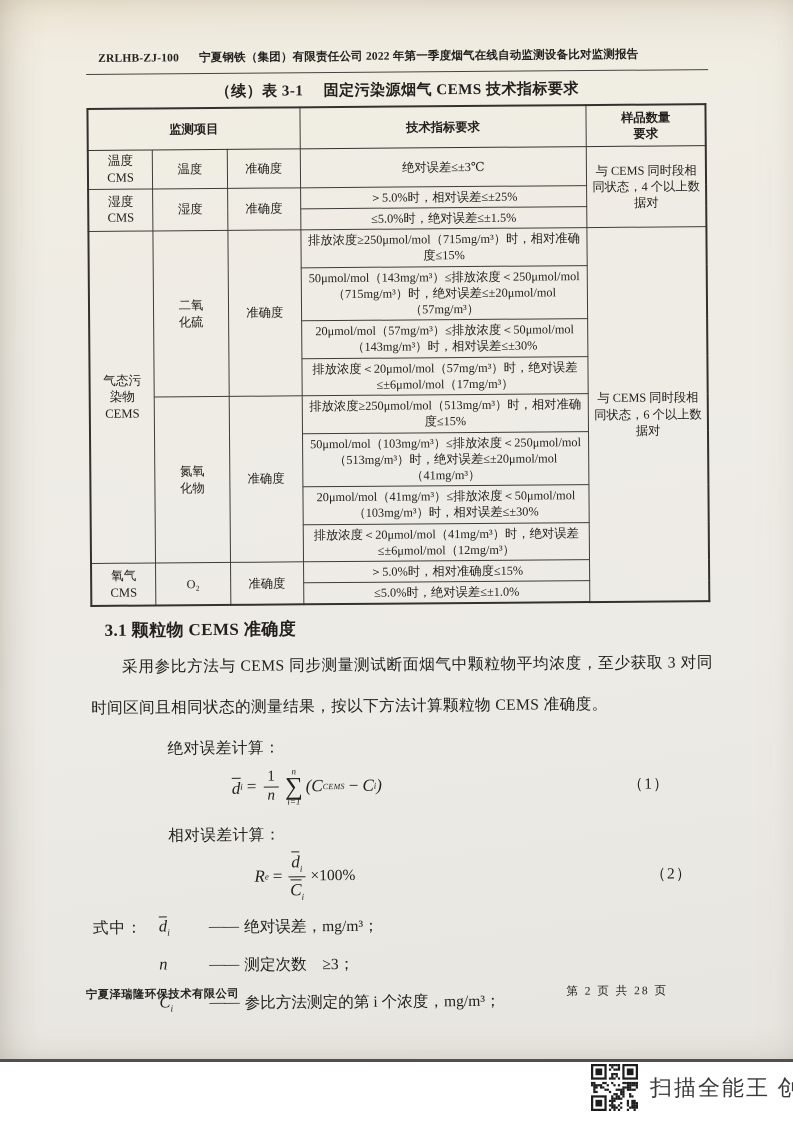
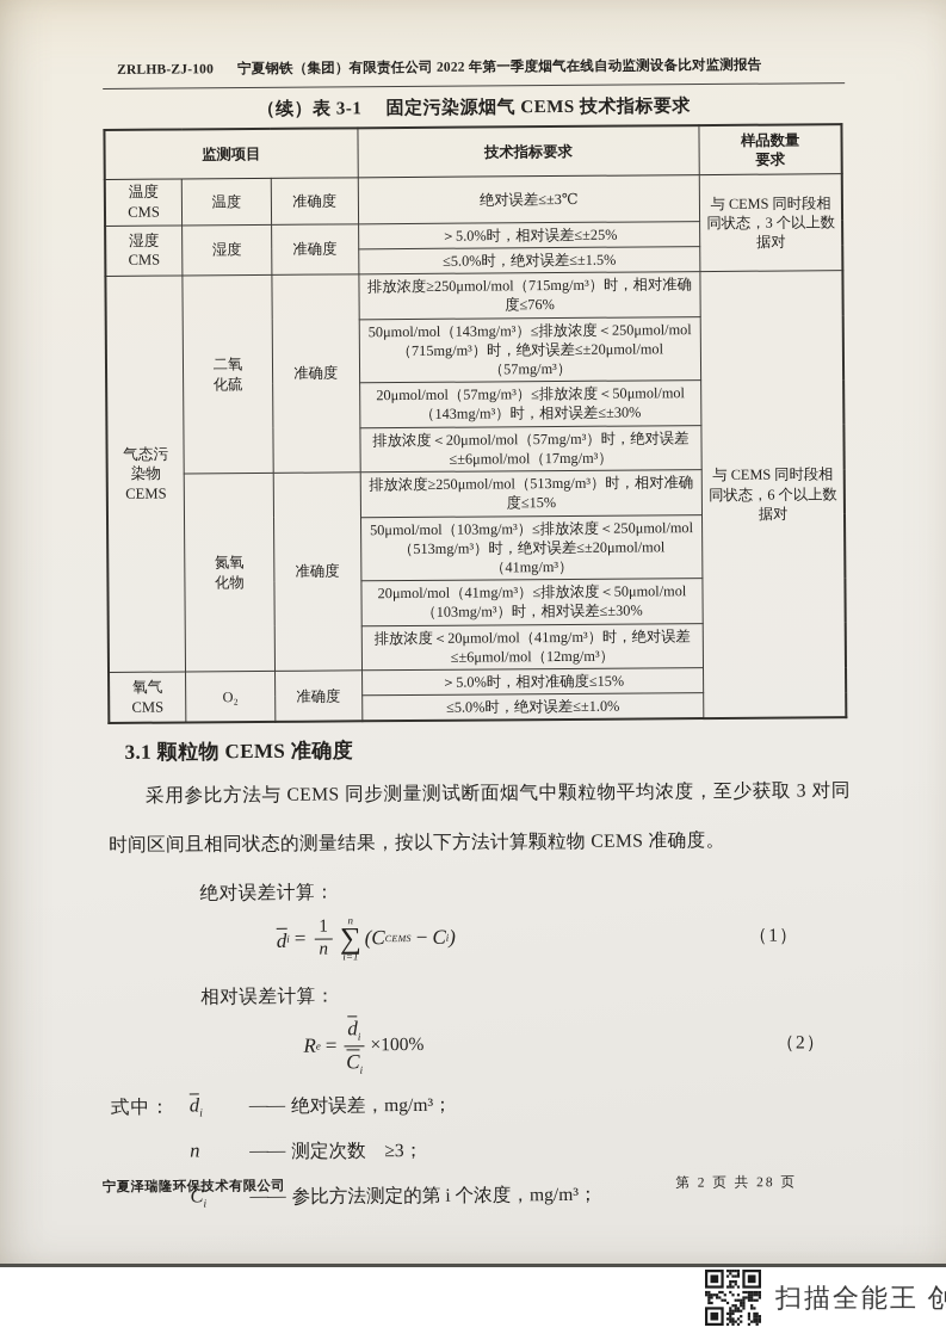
  ZRLHB-ZJ-100
  宁夏钢铁（集团）有限责任公司 2022 年第一季度烟气在线自动监测设备比对监测报告
  （续）表 3-1 固定污染源烟气 CEMS 技术指标要求
  监测项目	技术指标要求	样品数量 要求
- 温度 CMS	温度	准确度	绝对误差≤±3℃	与 CEMS 同时段相同状态，4 个以上数据对
+ 温度 CMS	温度	准确度	绝对误差≤±3℃	与 CEMS 同时段相同状态，3 个以上数据对
  湿度 CMS	湿度	准确度	＞5.0%时，相对误差≤±25%
  ≤5.0%时，绝对误差≤±1.5%
- 气态污 染物 CEMS	二氧 化硫	准确度	排放浓度≥250μmol/mol（715mg/m³）时，相对准确度≤15%	与 CEMS 同时段相同状态，6 个以上数据对
+ 气态污 染物 CEMS	二氧 化硫	准确度	排放浓度≥250μmol/mol（715mg/m³）时，相对准确度≤76%	与 CEMS 同时段相同状态，6 个以上数据对
  50μmol/mol（143mg/m³）≤排放浓度＜250μmol/mol（715mg/m³）时，绝对误差≤±20μmol/mol（57mg/m³）
  20μmol/mol（57mg/m³）≤排放浓度＜50μmol/mol（143mg/m³）时，相对误差≤±30%
  排放浓度＜20μmol/mol（57mg/m³）时，绝对误差≤±6μmol/mol（17mg/m³）
  氮氧 化物	准确度	排放浓度≥250μmol/mol（513mg/m³）时，相对准确度≤15%
  50μmol/mol（103mg/m³）≤排放浓度＜250μmol/mol（513mg/m³）时，绝对误差≤±20μmol/mol（41mg/m³）
  20μmol/mol（41mg/m³）≤排放浓度＜50μmol/mol（103mg/m³）时，相对误差≤±30%
  排放浓度＜20μmol/mol（41mg/m³）时，绝对误差≤±6μmol/mol（12mg/m³）
  氧气 CMS	O₂	准确度	＞5.0%时，相对准确度≤15%
  ≤5.0%时，绝对误差≤±1.0%
  3.1 颗粒物 CEMS 准确度
  采用参比方法与 CEMS 同步测量测试断面烟气中颗粒物平均浓度，至少获取 3 对同时间区间且相同状态的测量结果，按以下方法计算颗粒物 CEMS 准确度。
  绝对误差计算：
  d
  i
  =
  1
  n
  n
  ∑
  i=1
  (
  C
  CEMS
  −
  C
  i
  )
  （1）
  相对误差计算：
  R
  e
  =
  di
  Ci
  ×100%
  （2）
  式中：
  di
  ——
  绝对误差，mg/m³；
  n
  ——
  测定次数 ≥3；
  Ci
  ——
  参比方法测定的第 i 个浓度，mg/m³；
  宁夏泽瑞隆环保技术有限公司
  第 2 页 共 28 页
  扫描全能王 创
